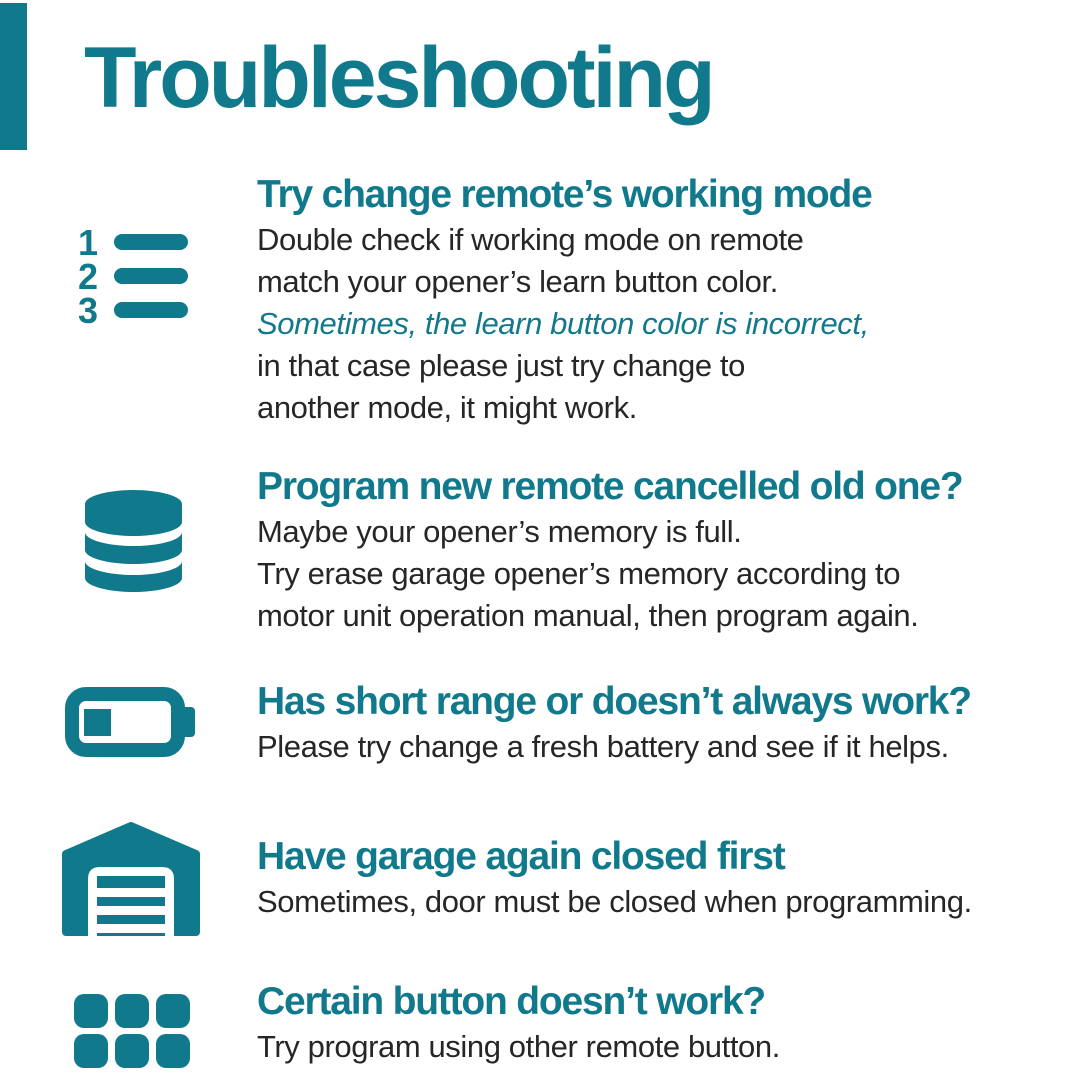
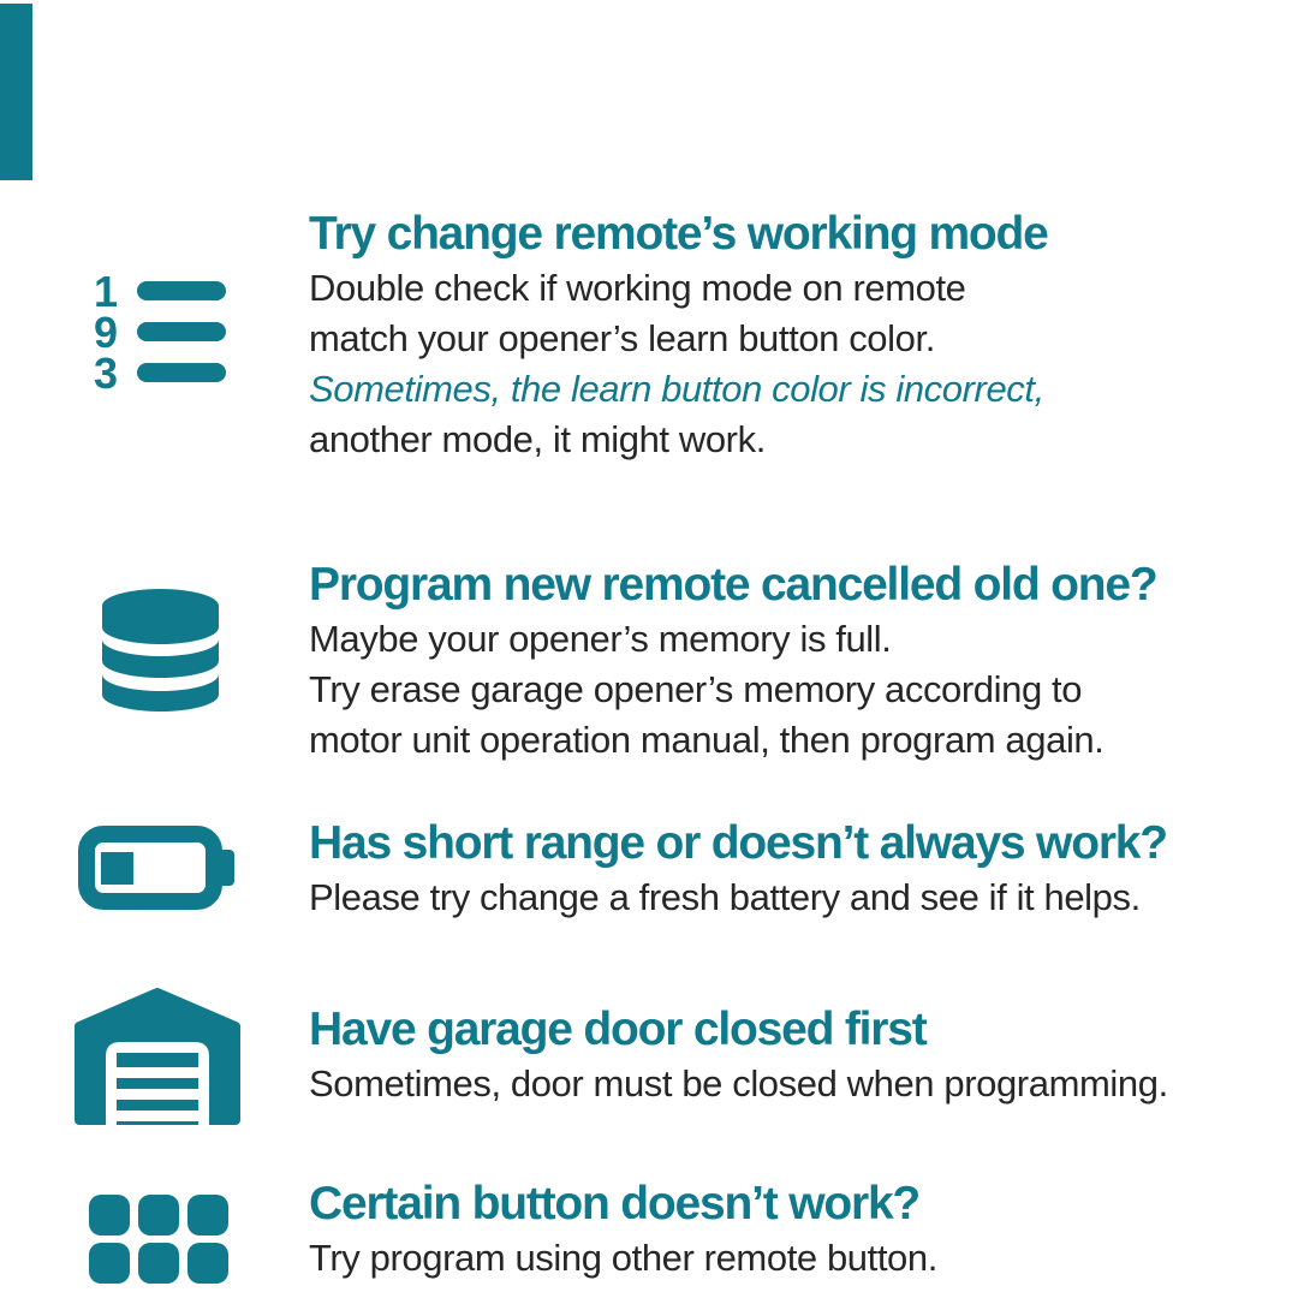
- Troubleshooting
  1
- 2
+ 9
  3
  Try change remote’s working mode
  Double check if working mode on remote
  match your opener’s learn button color.
  Sometimes, the learn button color is incorrect,
- in that case please just try change to
  another mode, it might work.
  Program new remote cancelled old one?
  Maybe your opener’s memory is full.
  Try erase garage opener’s memory according to
  motor unit operation manual, then program again.
  Has short range or doesn’t always work?
  Please try change a fresh battery and see if it helps.
- Have garage again closed first
+ Have garage door closed first
  Sometimes, door must be closed when programming.
  Certain button doesn’t work?
  Try program using other remote button.
